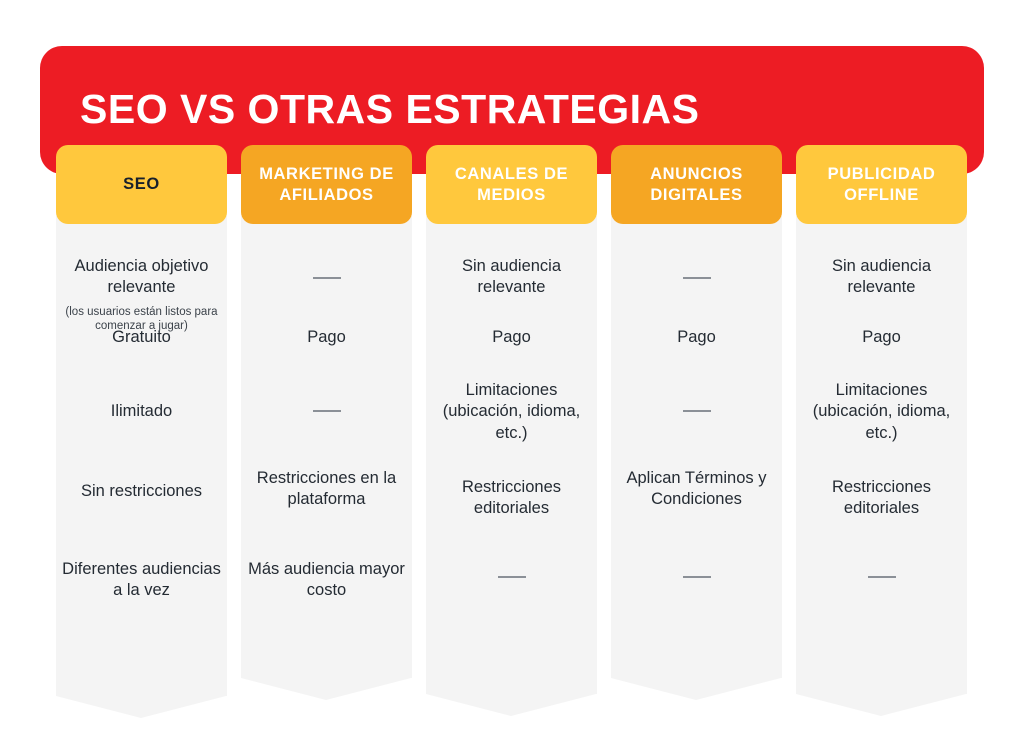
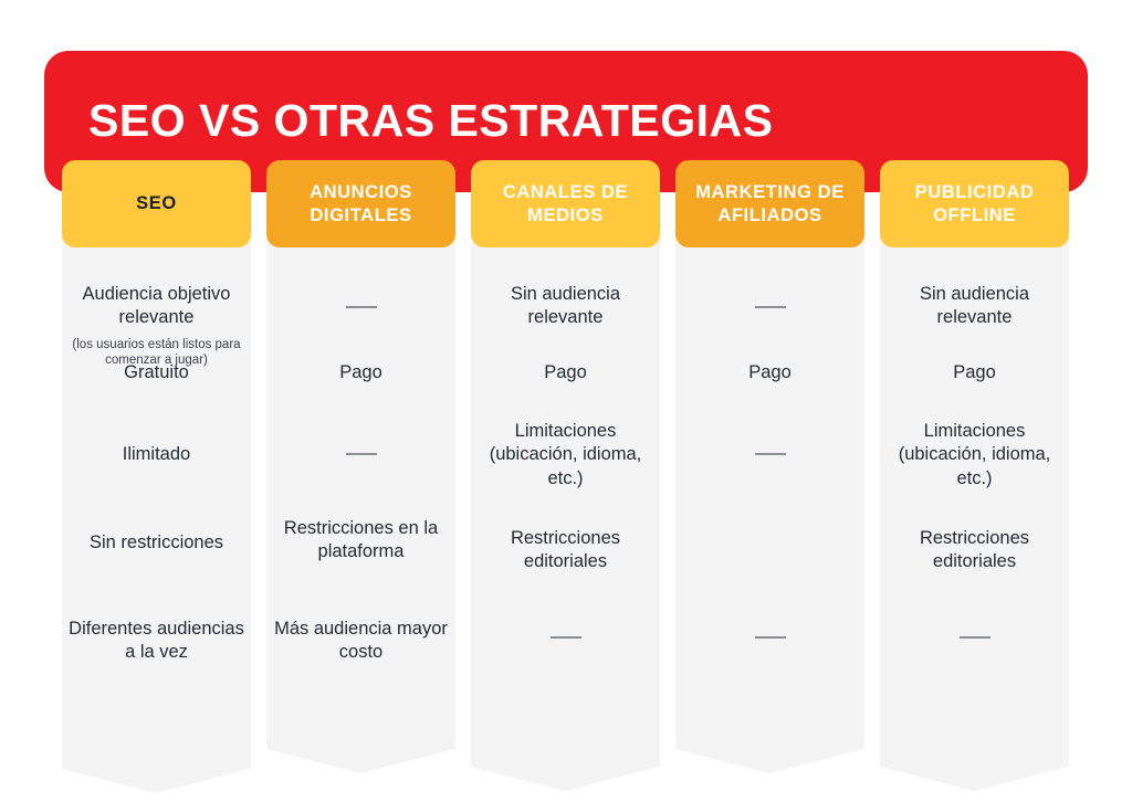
  SEO VS OTRAS ESTRATEGIAS
  SEO
  Audiencia objetivo relevante
  (los usuarios están listos para comenzar a jugar)
  Gratuito
  Ilimitado
  Sin restricciones
  Diferentes audiencias a la vez
- MARKETING DE AFILIADOS
+ ANUNCIOS DIGITALES
  Pago
  Restricciones en la plataforma
  Más audiencia mayor costo
  CANALES DE MEDIOS
  Sin audiencia relevante
  Pago
  Limitaciones (ubicación, idioma, etc.)
  Restricciones editoriales
- ANUNCIOS DIGITALES
+ MARKETING DE AFILIADOS
  Pago
- Aplican Términos y Condiciones
  PUBLICIDAD OFFLINE
  Sin audiencia relevante
  Pago
  Limitaciones (ubicación, idioma, etc.)
  Restricciones editoriales
